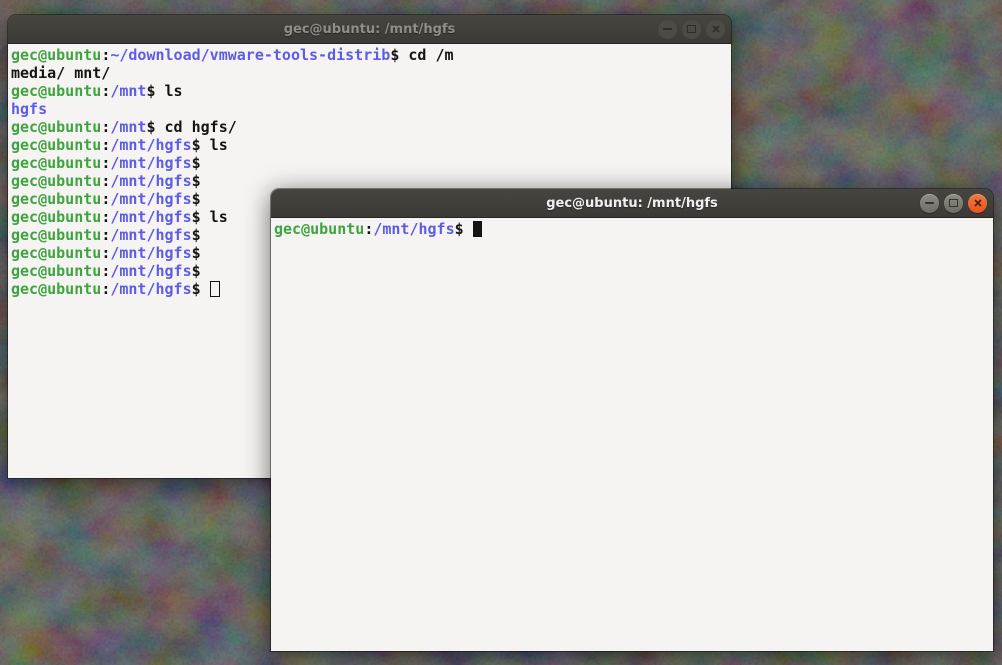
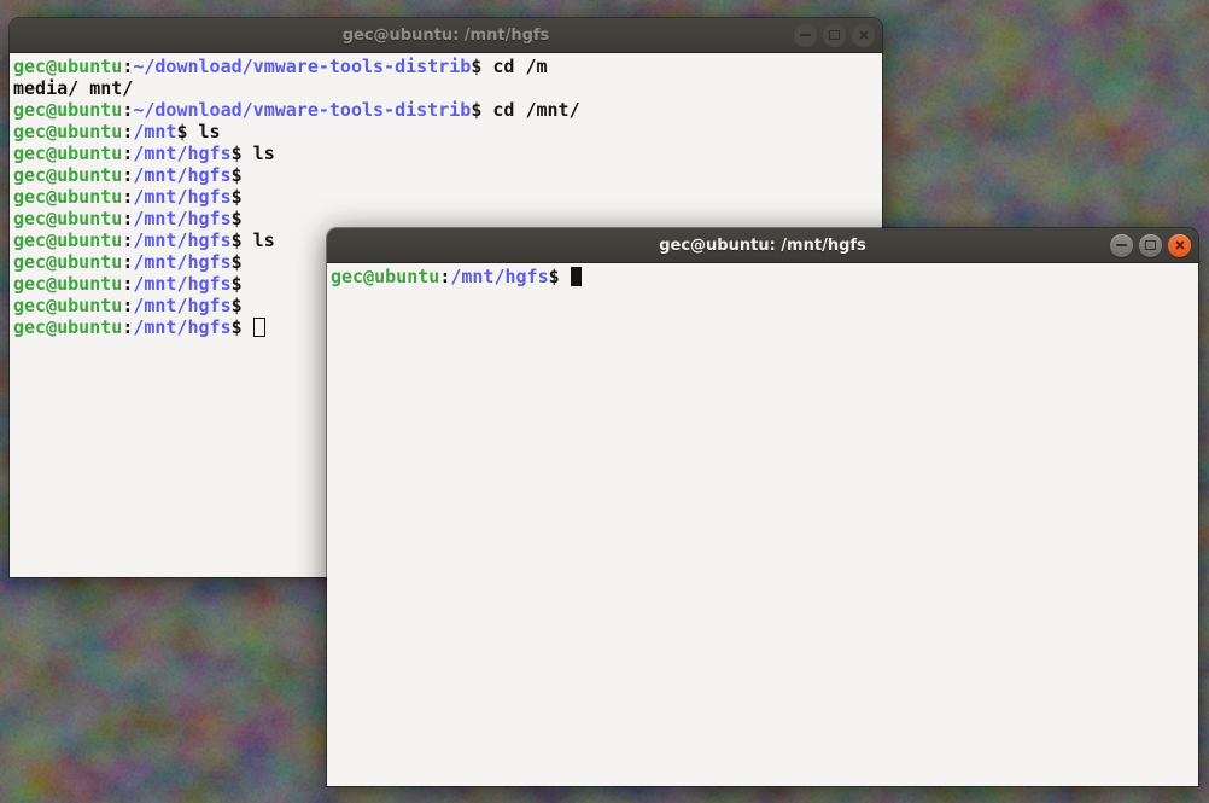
  gec@ubuntu: /mnt/hgfs
  gec@ubuntu:~/download/vmware-tools-distrib$ cd /m
  media/ mnt/
+ gec@ubuntu:~/download/vmware-tools-distrib$ cd /mnt/
  gec@ubuntu:/mnt$ ls
- hgfs
- gec@ubuntu:/mnt$ cd hgfs/
  gec@ubuntu:/mnt/hgfs$ ls
  gec@ubuntu:/mnt/hgfs$
  gec@ubuntu:/mnt/hgfs$
  gec@ubuntu:/mnt/hgfs$
  gec@ubuntu:/mnt/hgfs$ ls
  gec@ubuntu:/mnt/hgfs$
  gec@ubuntu:/mnt/hgfs$
  gec@ubuntu:/mnt/hgfs$
  gec@ubuntu:/mnt/hgfs$
  gec@ubuntu: /mnt/hgfs
  gec@ubuntu:/mnt/hgfs$
